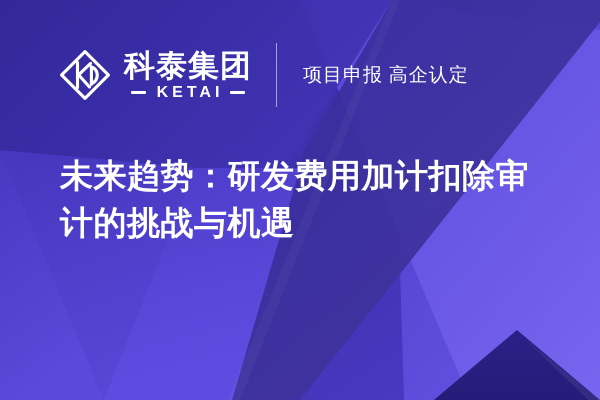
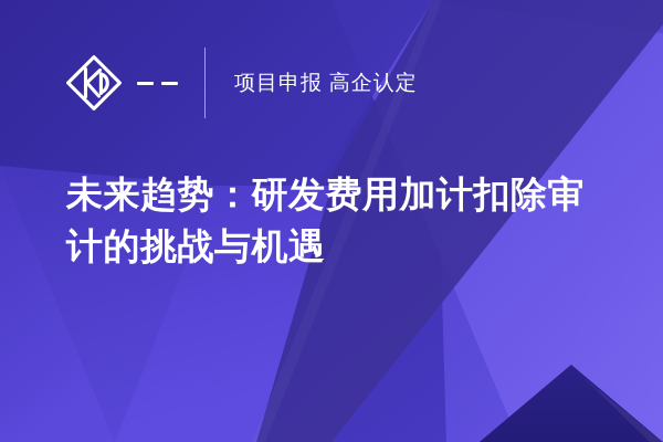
- 科泰集团
- KETAI
  项目申报 高企认定
  未来趋势：研发费用加计扣除审计的挑战与机遇
